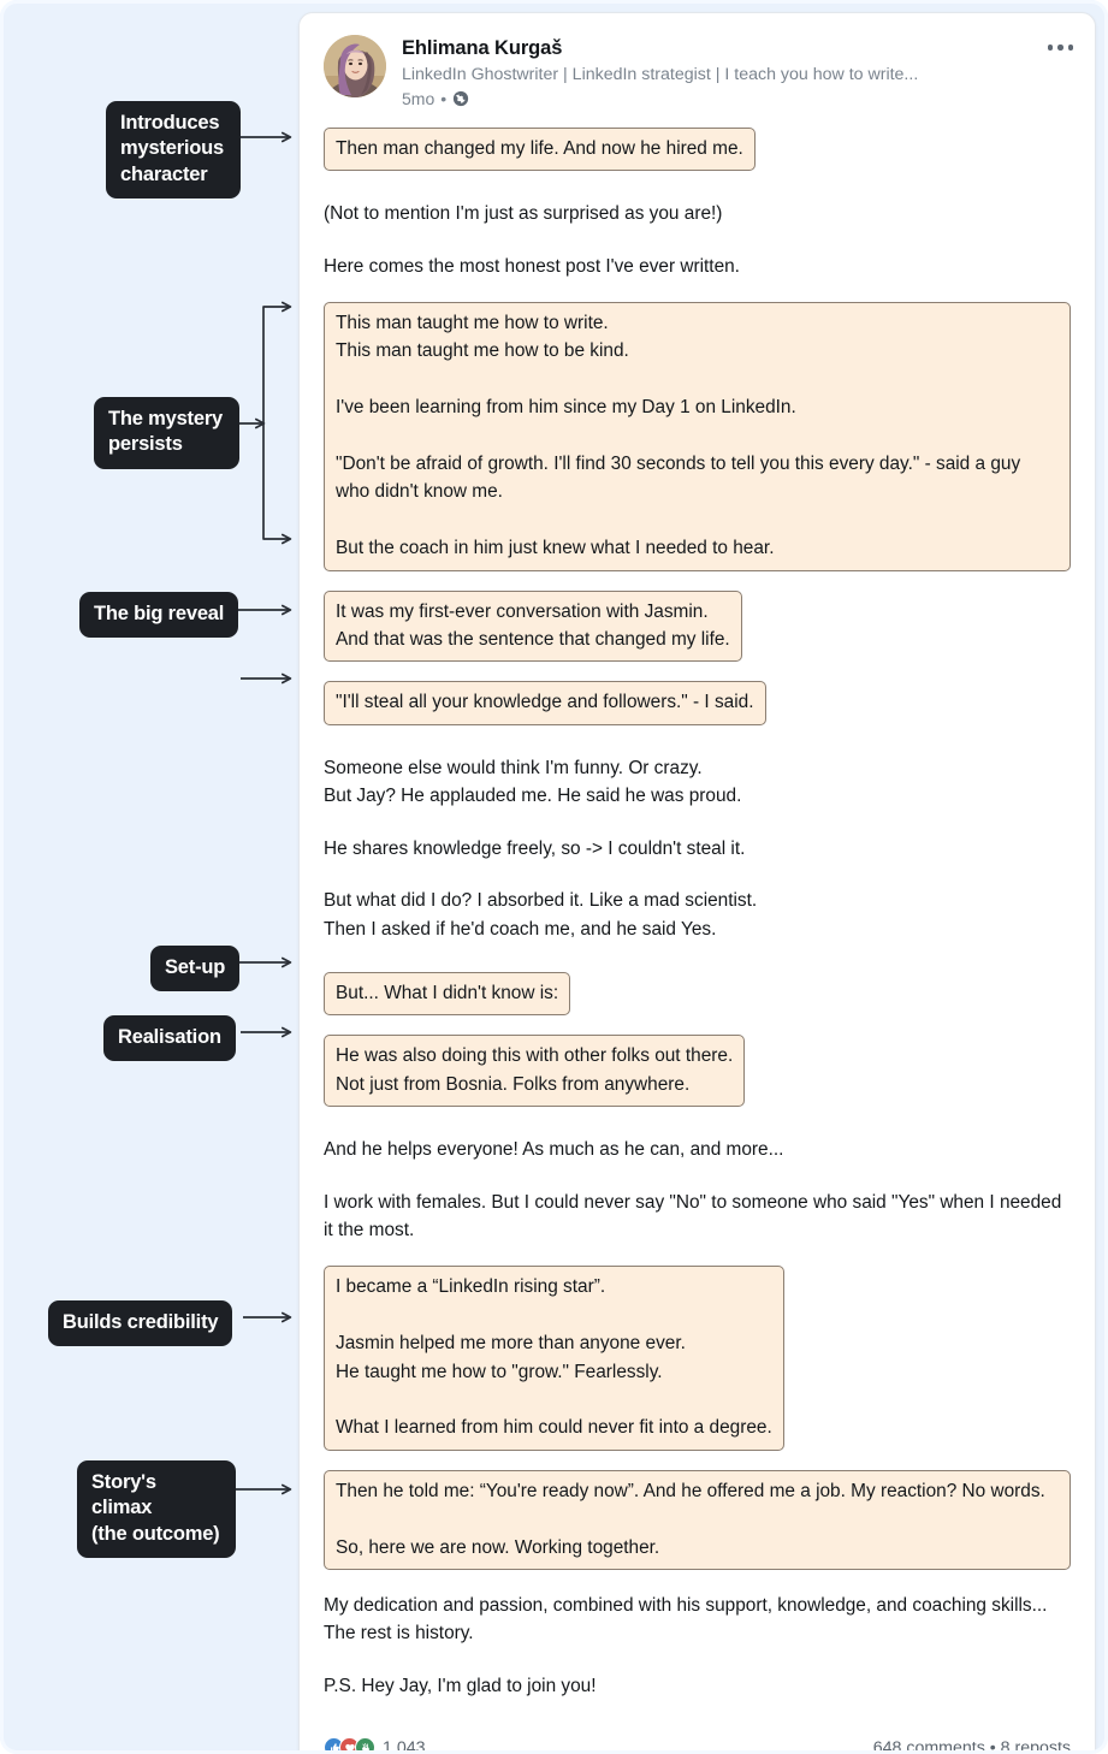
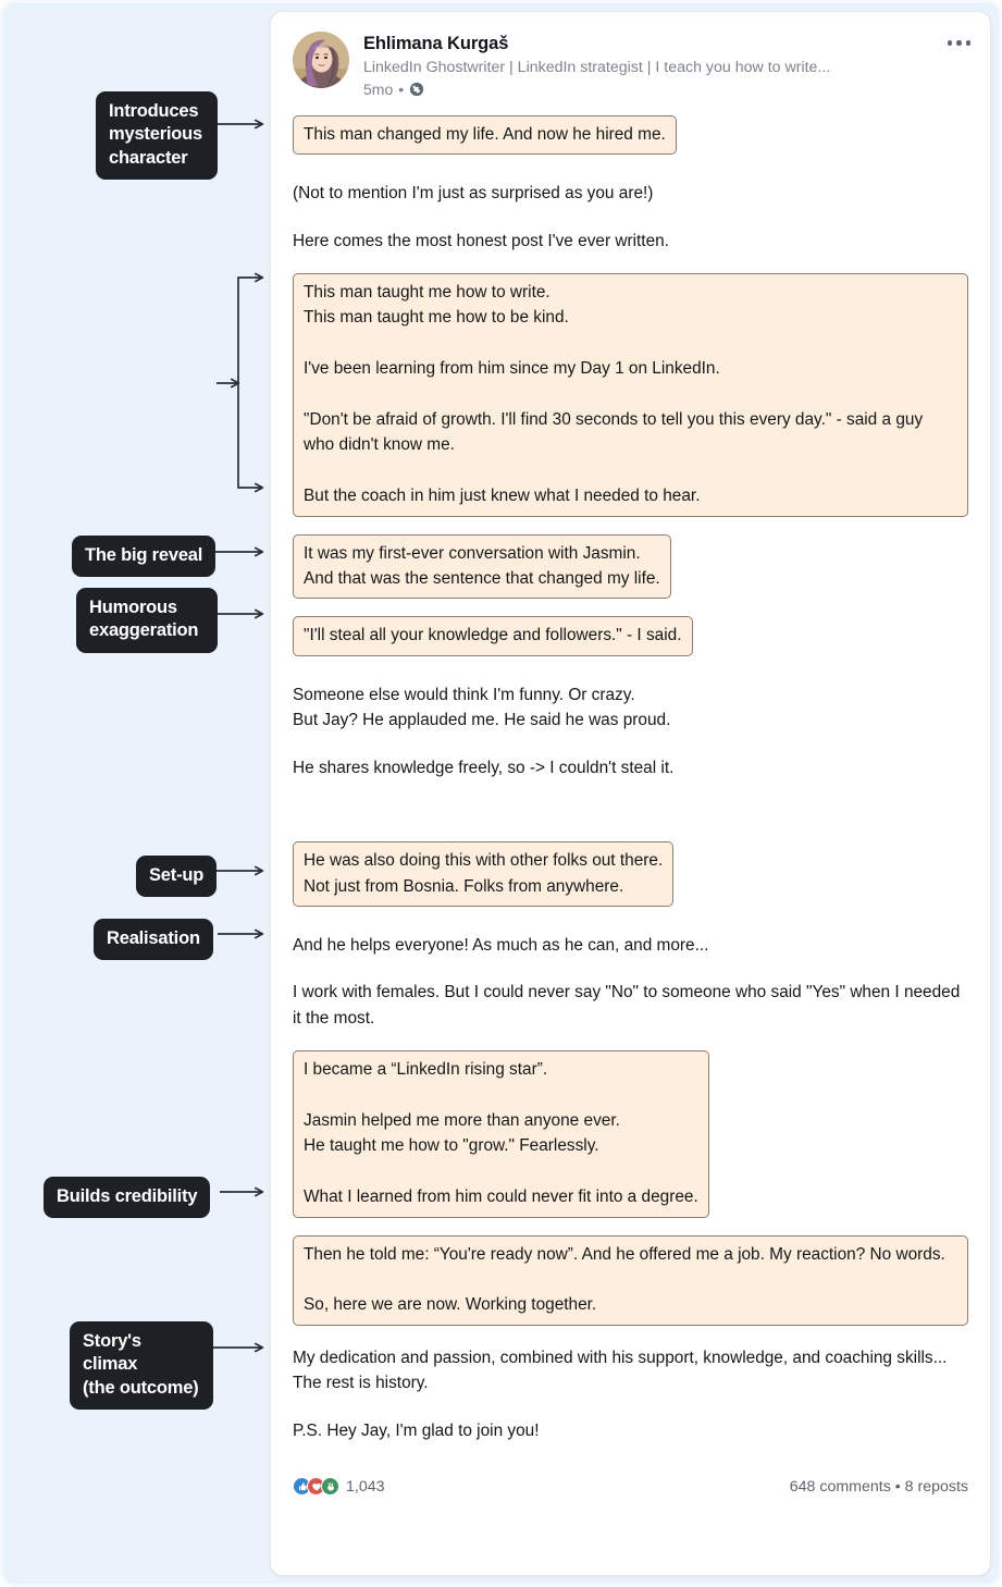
  Introduces
  mysterious
  character
- The mystery
- persists
  The big reveal
+ Humorous
+ exaggeration
  Set-up
  Realisation
  Builds credibility
  Story's climax
  (the outcome)
  Ehlimana Kurgaš
  LinkedIn Ghostwriter | LinkedIn strategist | I teach you how to write...
  5mo
  •
- Then man changed my life. And now he hired me.
+ This man changed my life. And now he hired me.
  (Not to mention I'm just as surprised as you are!)
  Here comes the most honest post I've ever written.
  This man taught me how to write.
  This man taught me how to be kind.
  I've been learning from him since my Day 1 on LinkedIn.
  "Don't be afraid of growth. I'll find 30 seconds to tell you this every day." - said a guy who didn't know me.
  But the coach in him just knew what I needed to hear.
  It was my first-ever conversation with Jasmin.
  And that was the sentence that changed my life.
  "I'll steal all your knowledge and followers." - I said.
  Someone else would think I'm funny. Or crazy.
  But Jay? He applauded me. He said he was proud.
  He shares knowledge freely, so -> I couldn't steal it.
- But what did I do? I absorbed it. Like a mad scientist.
- Then I asked if he'd coach me, and he said Yes.
- But... What I didn't know is:
  He was also doing this with other folks out there.
  Not just from Bosnia. Folks from anywhere.
  And he helps everyone! As much as he can, and more...
  I work with females. But I could never say "No" to someone who said "Yes" when I needed it the most.
  I became a “LinkedIn rising star”.
  Jasmin helped me more than anyone ever.
  He taught me how to "grow." Fearlessly.
  What I learned from him could never fit into a degree.
  Then he told me: “You're ready now”. And he offered me a job. My reaction? No words.
  So, here we are now. Working together.
  My dedication and passion, combined with his support, knowledge, and coaching skills... The rest is history.
  P.S. Hey Jay, I'm glad to join you!
  1,043
  648 comments • 8 reposts
